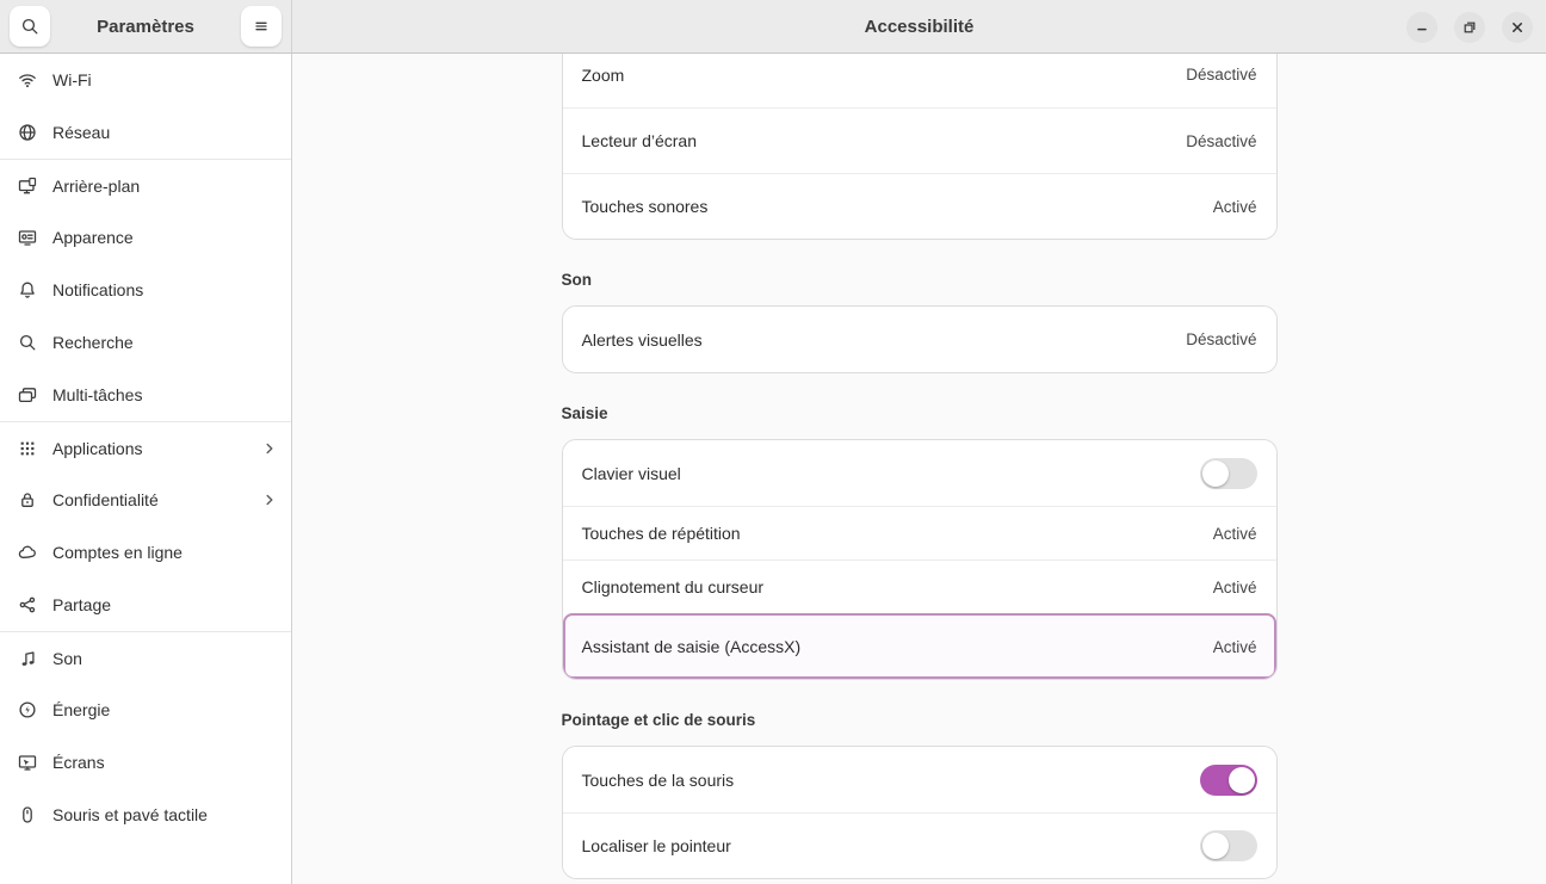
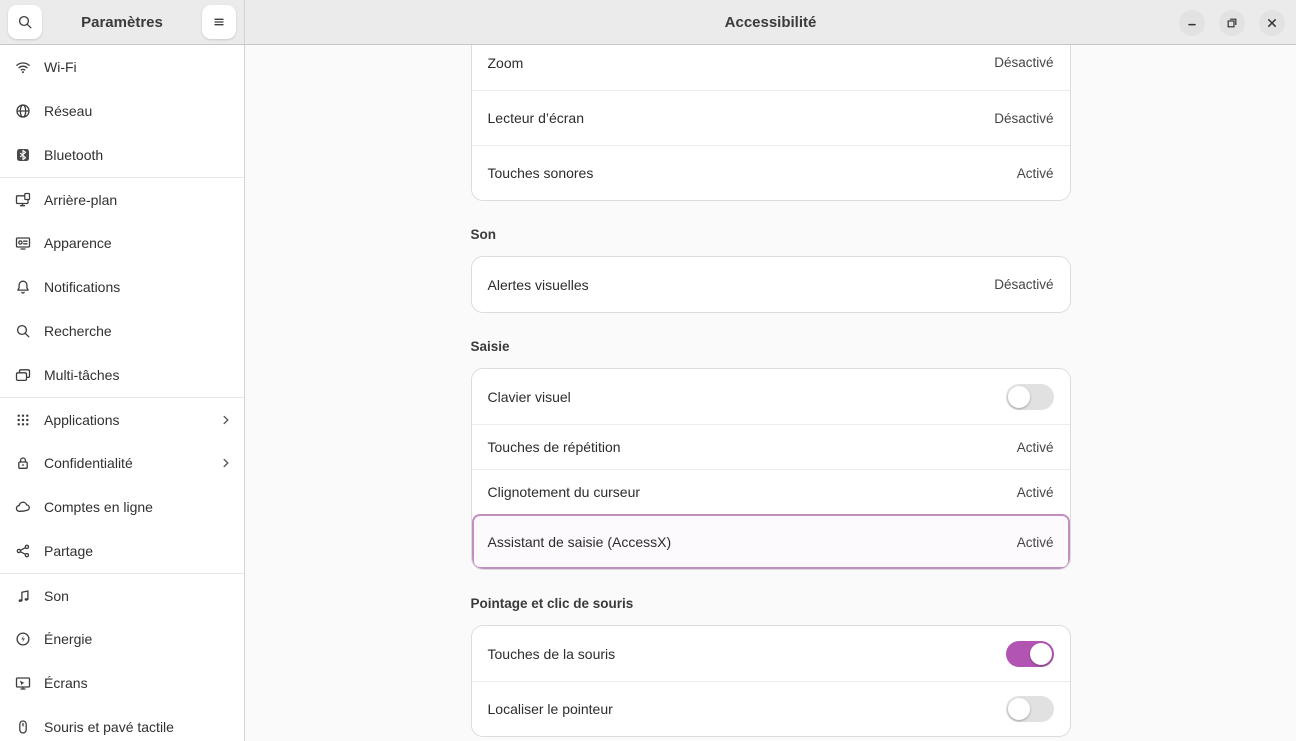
  Paramètres
  Accessibilité
  Wi-Fi
  Réseau
+ Bluetooth
  Arrière-plan
  Apparence
  Notifications
  Recherche
  Multi-tâches
  Applications
  Confidentialité
  Comptes en ligne
  Partage
  Son
  Énergie
  Écrans
  Souris et pavé tactile
  Zoom
  Désactivé
  Lecteur d’écran
  Désactivé
  Touches sonores
  Activé
  Son
  Alertes visuelles
  Désactivé
  Saisie
  Clavier visuel
  Touches de répétition
  Activé
  Clignotement du curseur
  Activé
  Assistant de saisie (AccessX)
  Activé
  Pointage et clic de souris
  Touches de la souris
  Localiser le pointeur
